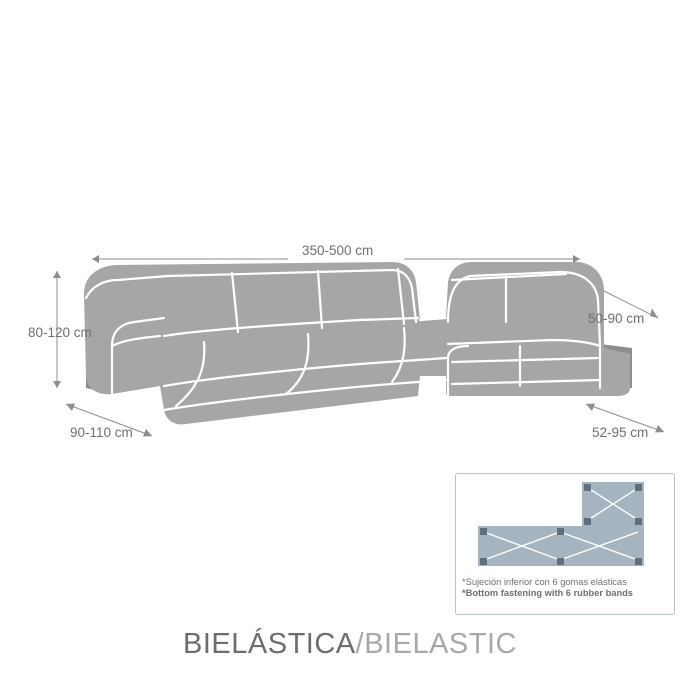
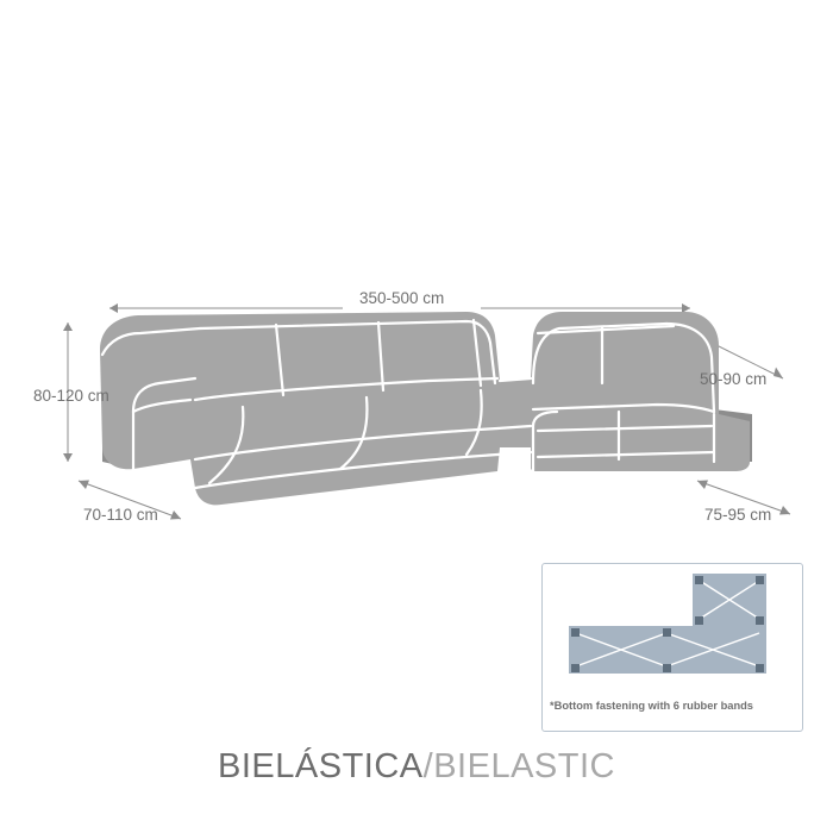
  350-500 cm
  80-120 cm
- 90-110 cm
+ 70-110 cm
  50-90 cm
- 52-95 cm
+ 75-95 cm
- *Sujeción inferior con 6 gomas elásticas
  *Bottom fastening with 6 rubber bands
  BIELÁSTICA/BIELASTIC
